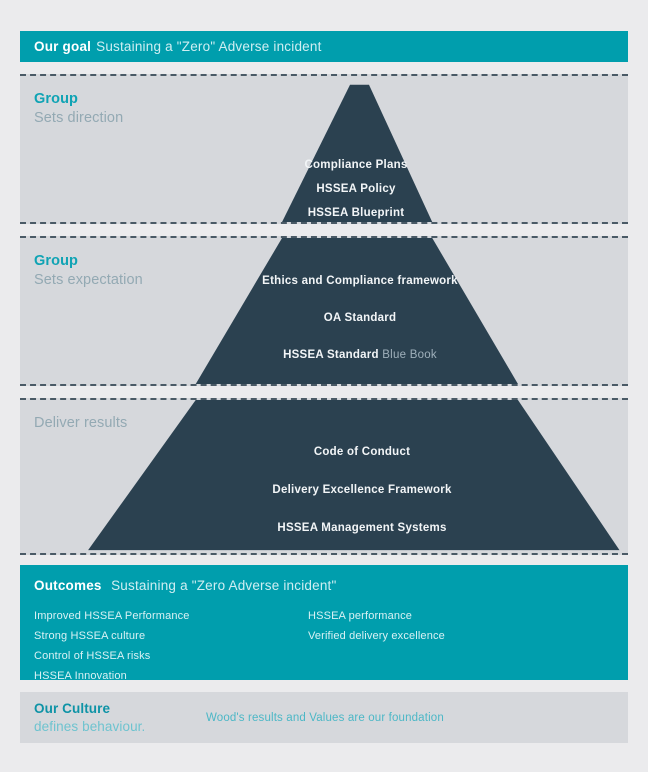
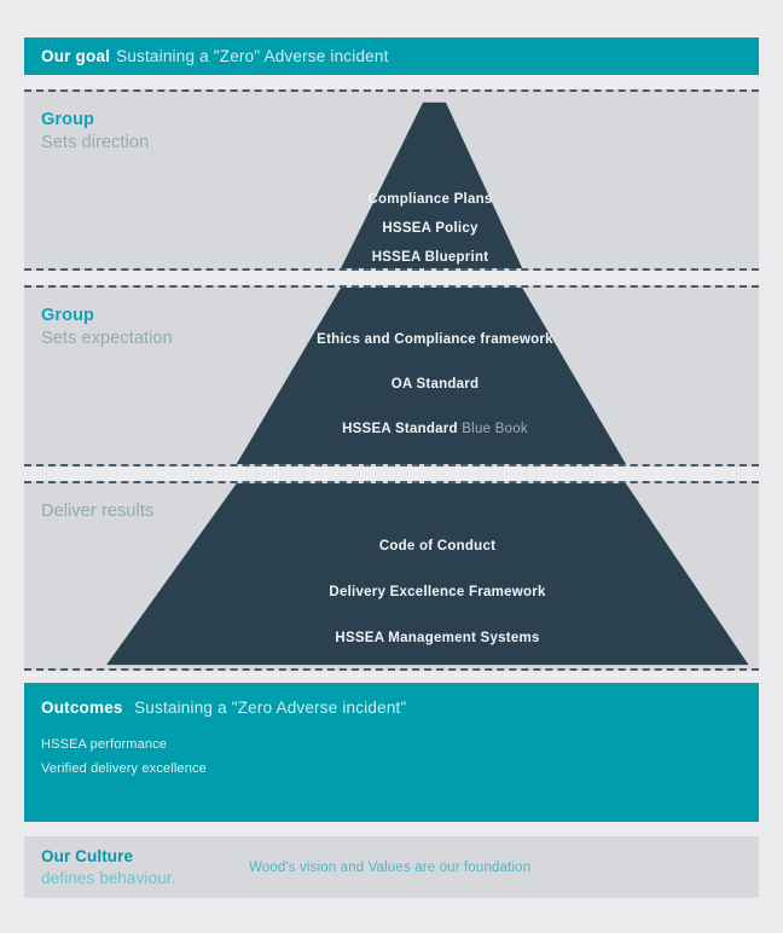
  Our goal
  Sustaining a "Zero" Adverse incident
  Group
  Sets direction
  Compliance Plans
  HSSEA Policy
  HSSEA Blueprint
  Group
  Sets expectation
  Ethics and Compliance framework
  OA Standard
  HSSEA Standard Blue Book
  Deliver results
  Code of Conduct
  Delivery Excellence Framework
  HSSEA Management Systems
  Outcomes Sustaining a "Zero Adverse incident"
- Improved HSSEA Performance
- Strong HSSEA culture
- Control of HSSEA risks
- HSSEA Innovation
  HSSEA performance
  Verified delivery excellence
  Our Culture
  defines behaviour.
- Wood's results and Values are our foundation
+ Wood's vision and Values are our foundation
